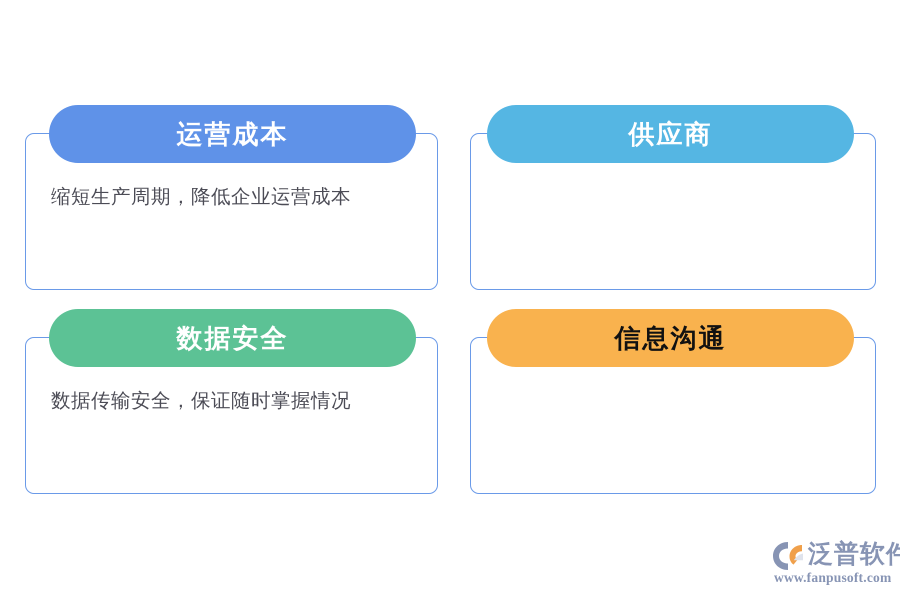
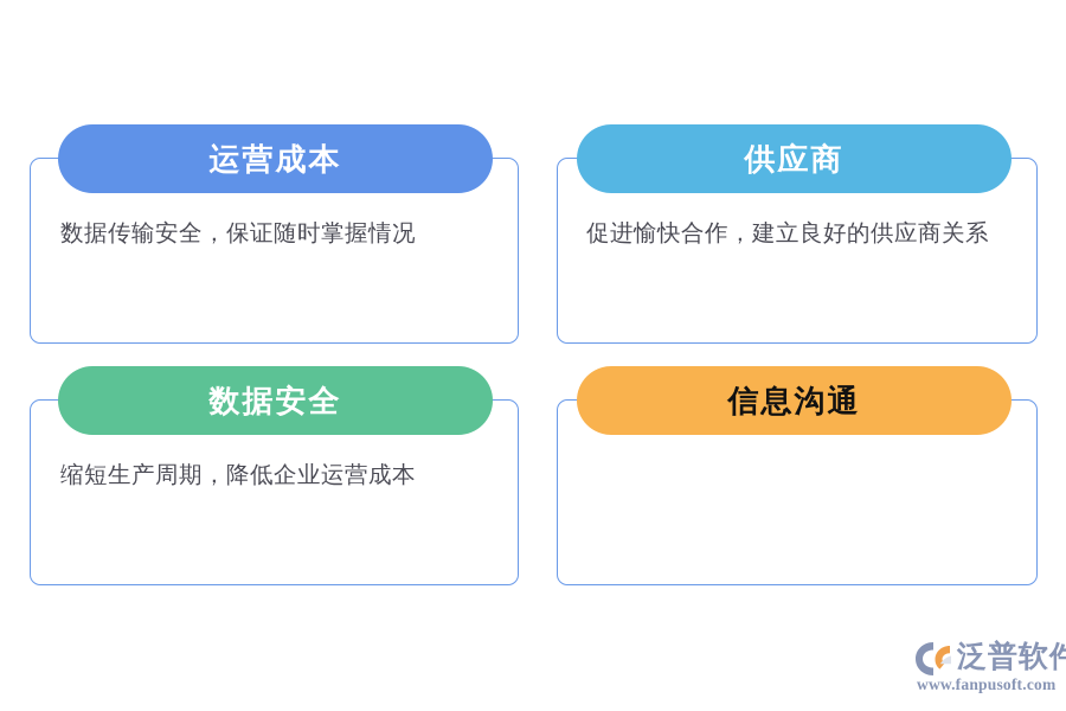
  运营成本
- 缩短生产周期，降低企业运营成本
+ 数据传输安全，保证随时掌握情况
  供应商
+ 促进愉快合作，建立良好的供应商关系
  数据安全
- 数据传输安全，保证随时掌握情况
+ 缩短生产周期，降低企业运营成本
  信息沟通
  泛普软件
  www.fanpusoft.com
